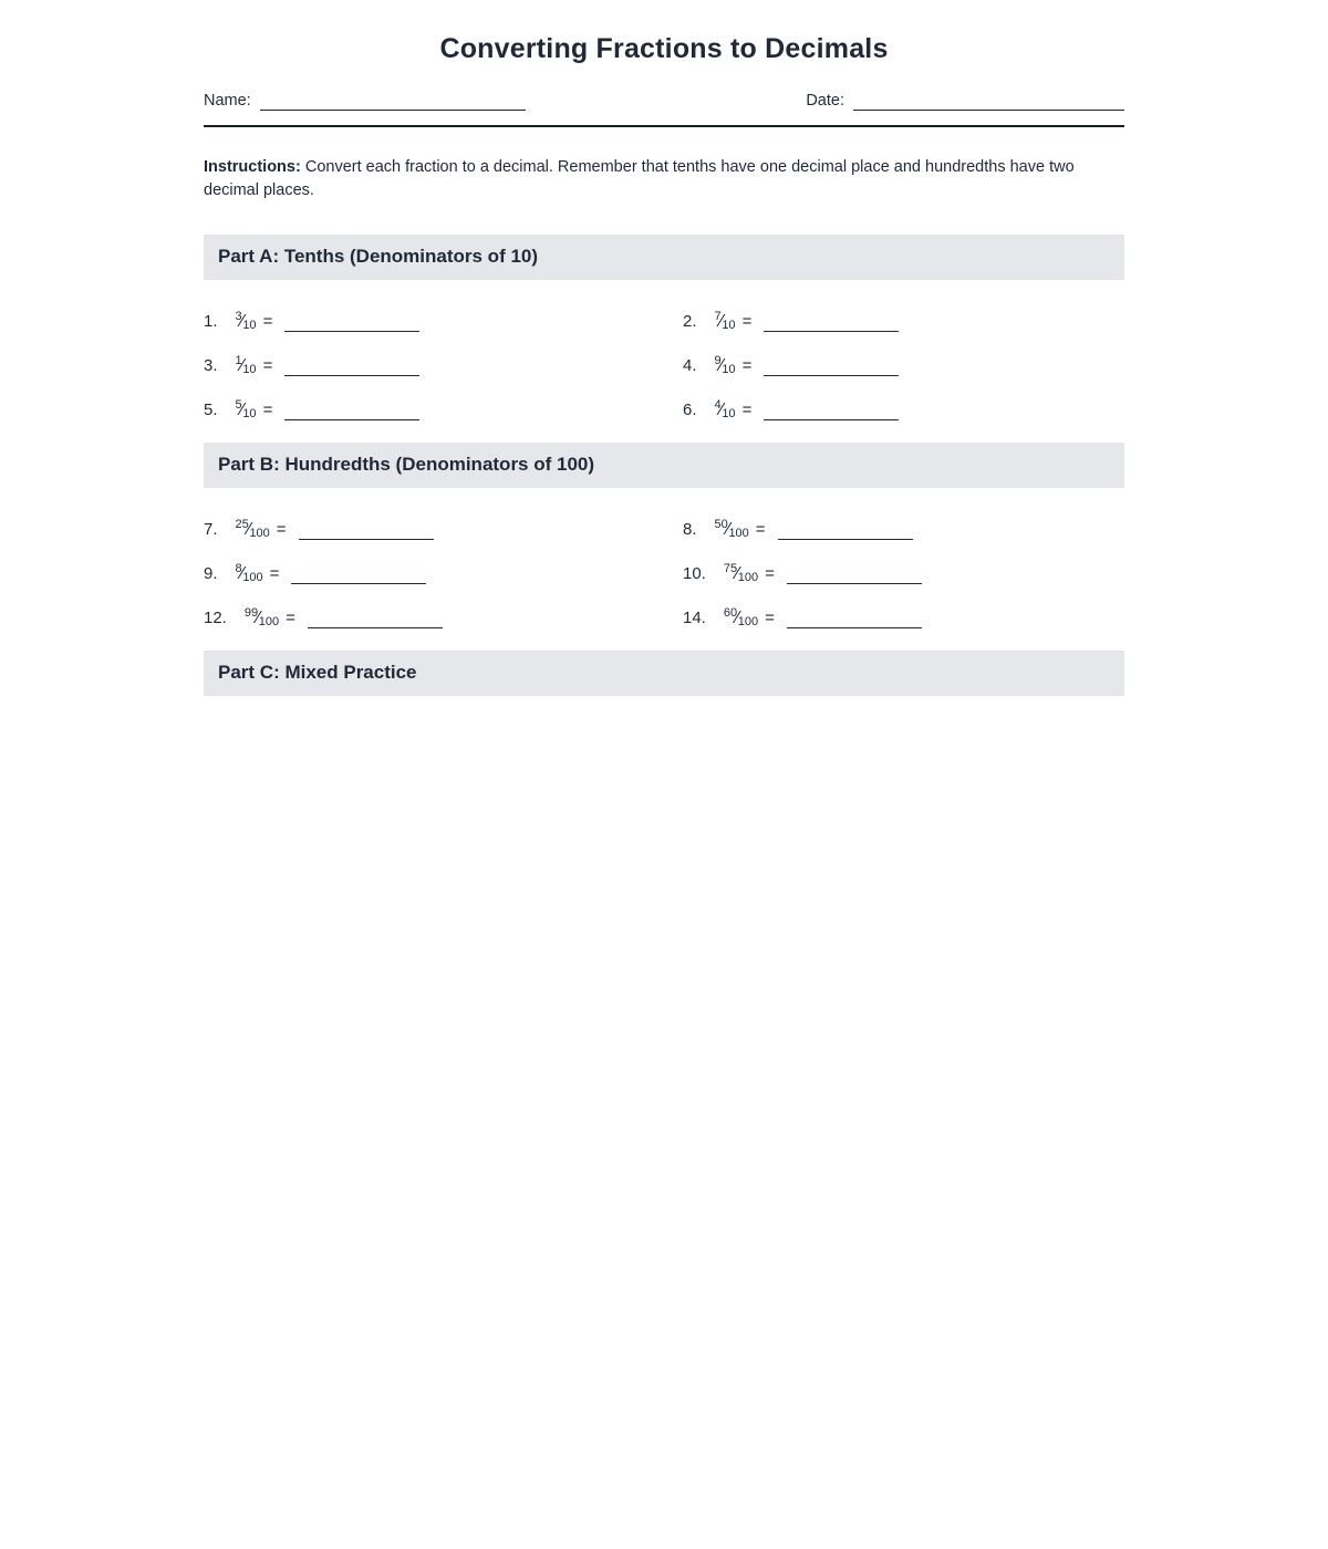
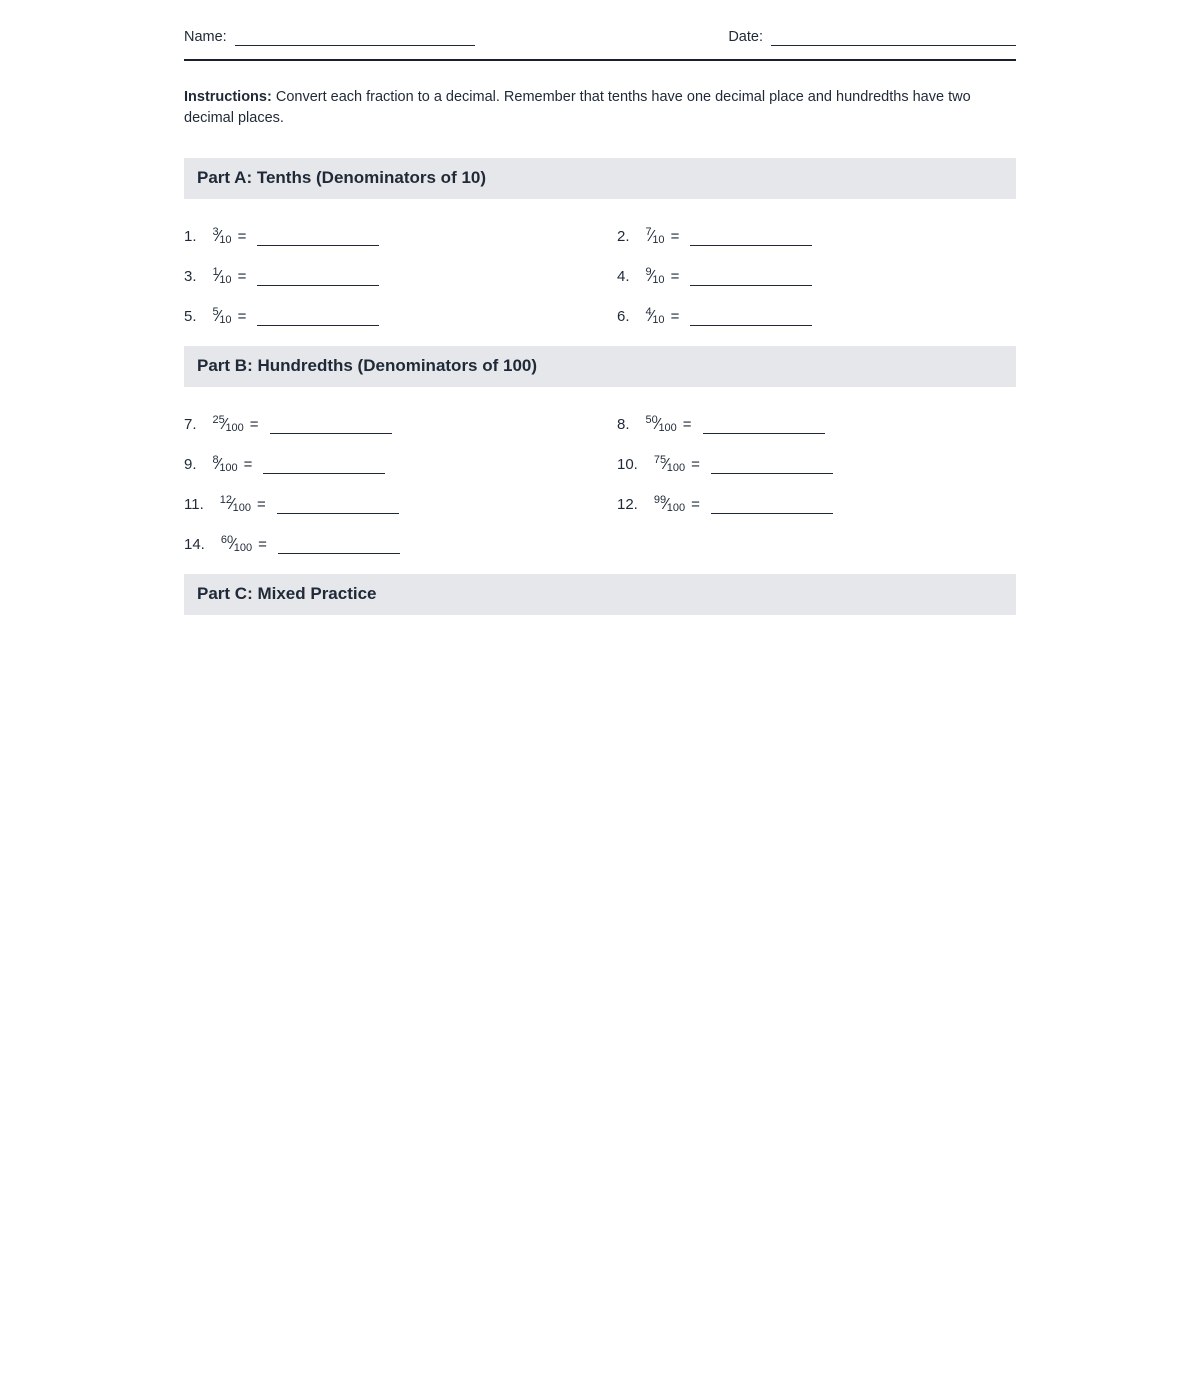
- Converting Fractions to Decimals
  Name:
  Date:
  Instructions: Convert each fraction to a decimal. Remember that tenths have one decimal place and hundredths have two decimal places.
  Part A: Tenths (Denominators of 10)
  1. 3⁄10 =
  2. 7⁄10 =
  3. 1⁄10 =
  4. 9⁄10 =
  5. 5⁄10 =
  6. 4⁄10 =
  Part B: Hundredths (Denominators of 100)
  7. 25⁄100 =
  8. 50⁄100 =
  9. 8⁄100 =
  10. 75⁄100 =
+ 11. 12⁄100 =
  12. 99⁄100 =
  14. 60⁄100 =
  Part C: Mixed Practice
